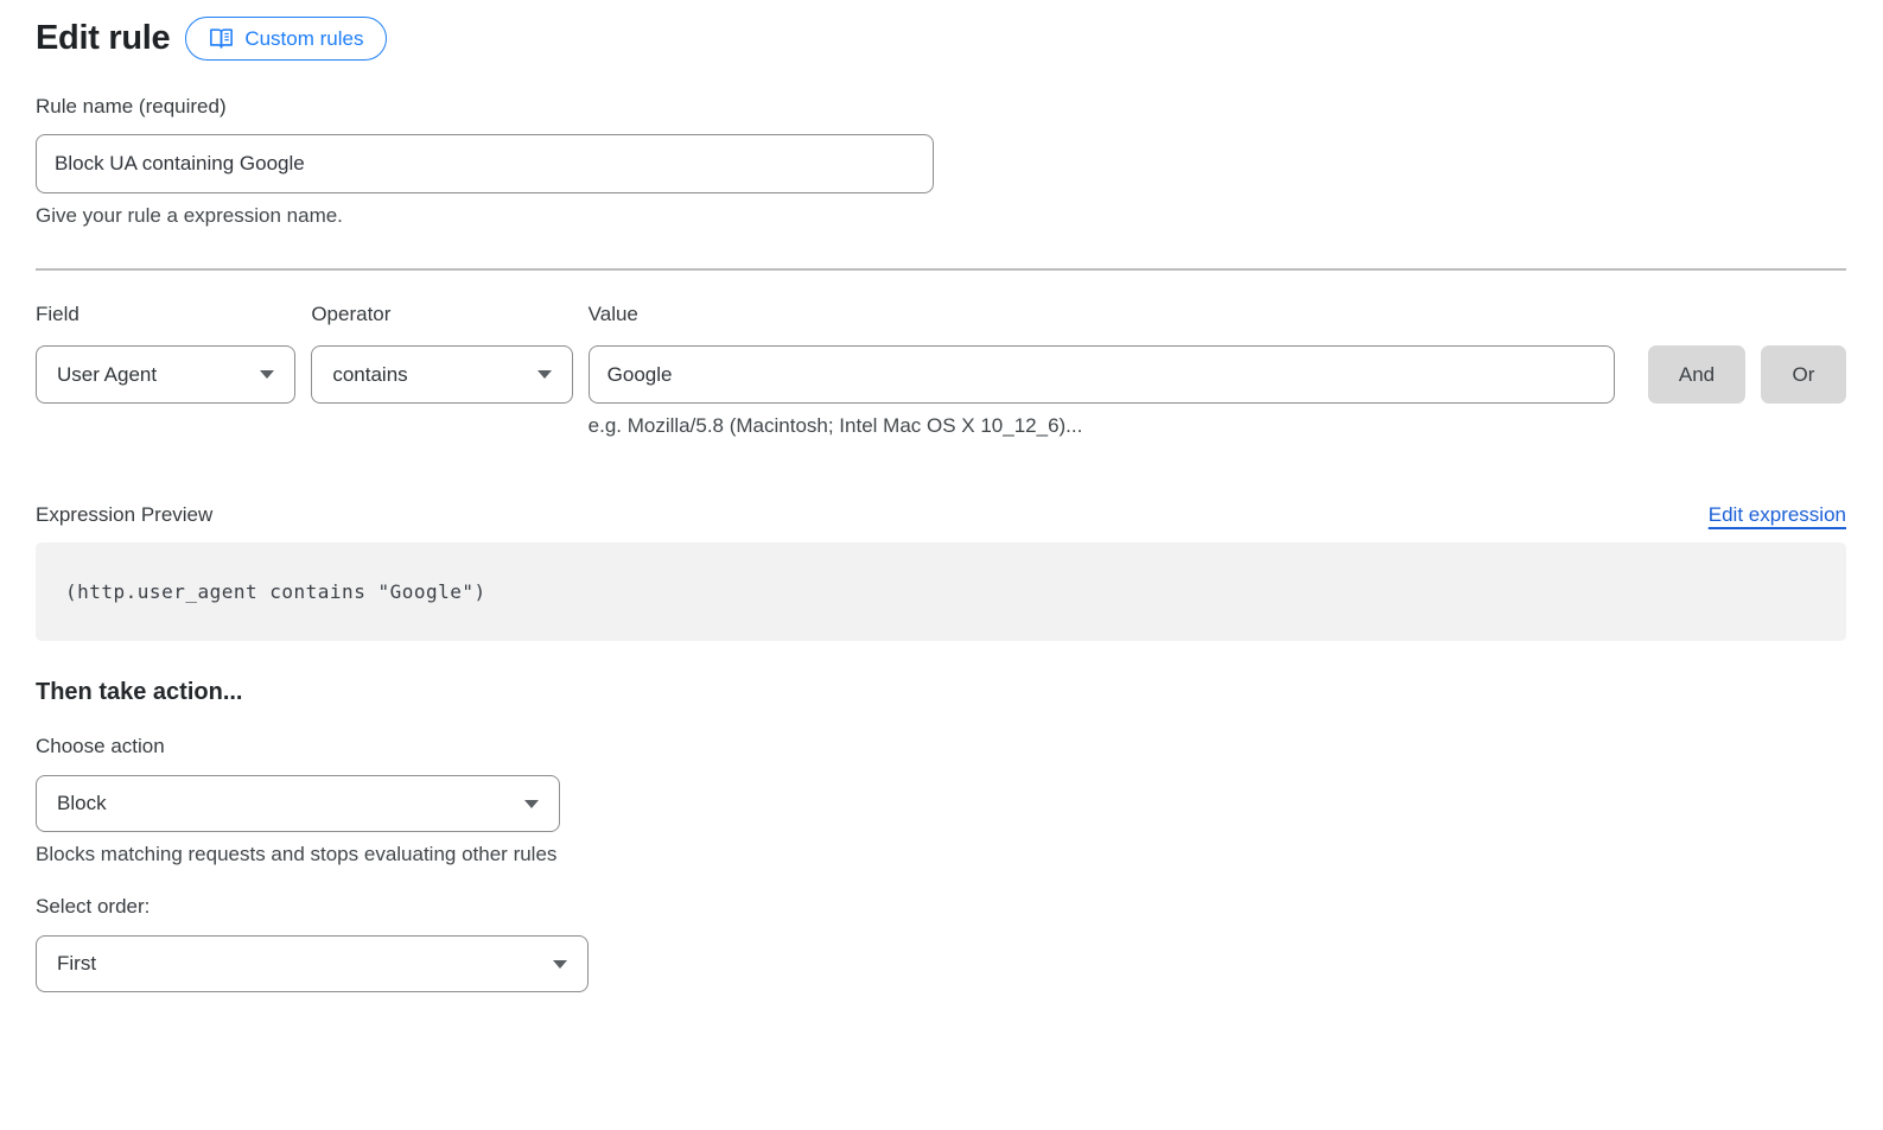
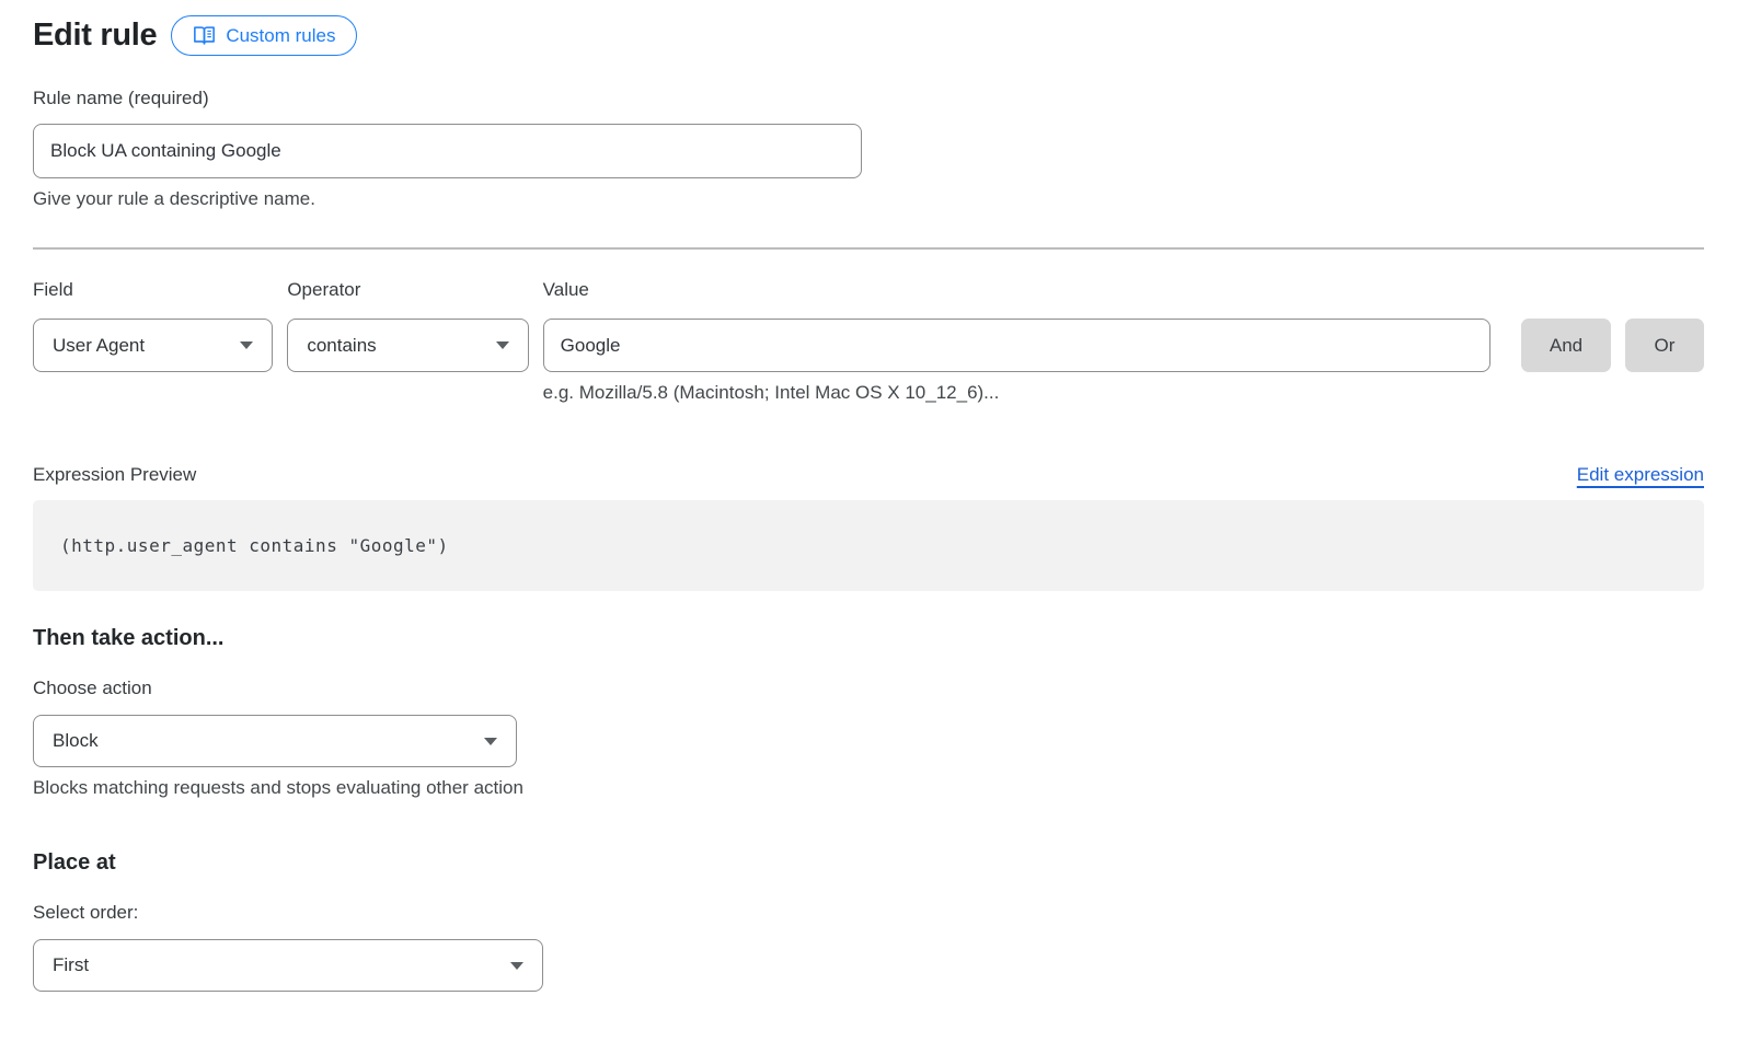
  Edit rule
  Custom rules
  Rule name (required)
  Block UA containing Google
- Give your rule a expression name.
+ Give your rule a descriptive name.
  Field
  User Agent
  Operator
  contains
  Value
  Google
  e.g. Mozilla/5.8 (Macintosh; Intel Mac OS X 10_12_6)...
  And
  Or
  Expression Preview
  Edit expression
  (http.user_agent contains "Google")
  Then take action...
  Choose action
  Block
- Blocks matching requests and stops evaluating other rules
+ Blocks matching requests and stops evaluating other action
+ Place at
  Select order:
  First
